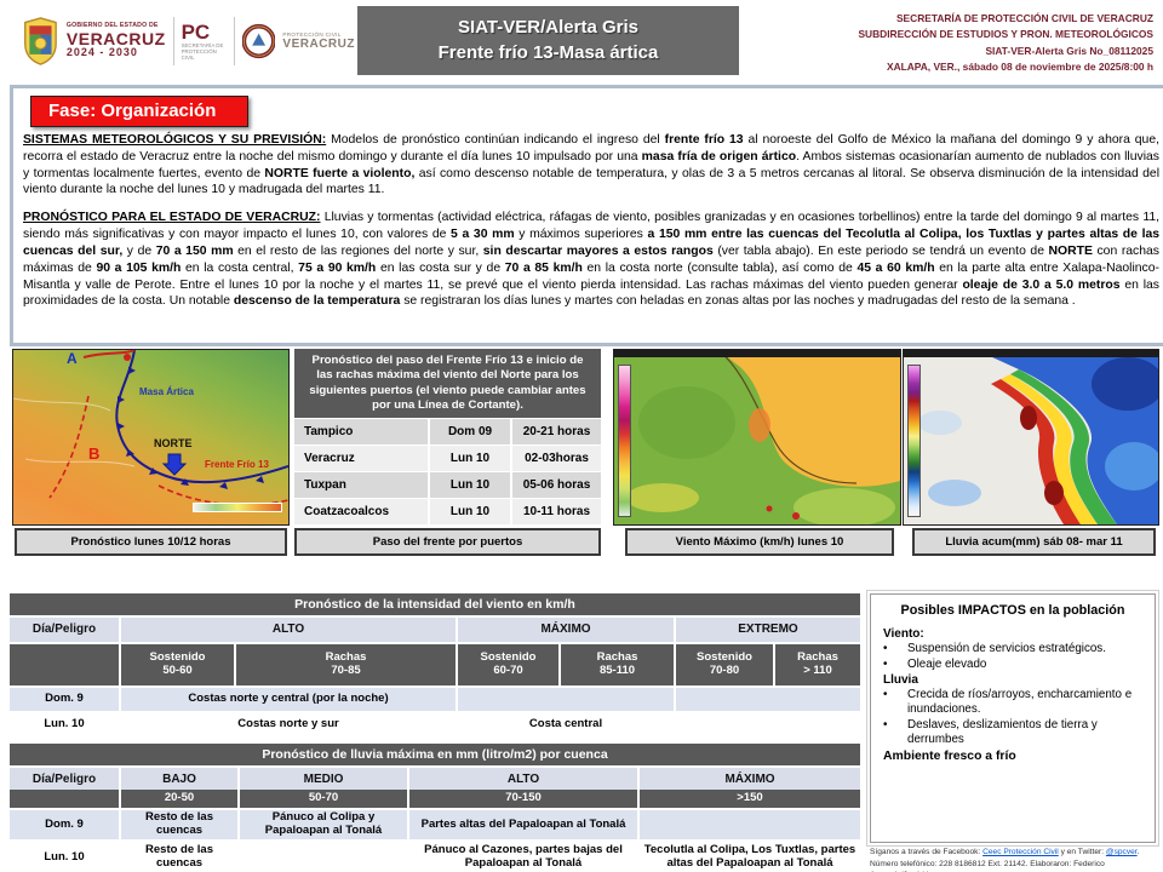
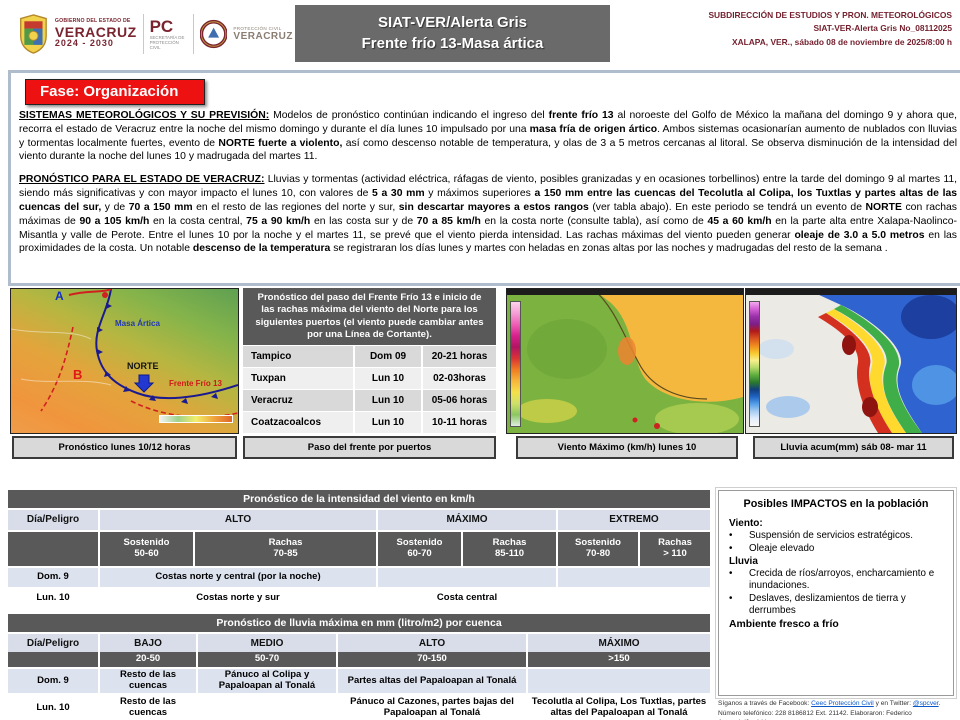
  VERACRUZ
  2024 - 2030
  PC
  VERACRUZ
  SIAT-VER/Alerta Gris
  Frente frío 13-Masa ártica
- SECRETARÍA DE PROTECCIÓN CIVIL DE VERACRUZ
  SUBDIRECCIÓN DE ESTUDIOS Y PRON. METEOROLÓGICOS
  SIAT-VER-Alerta Gris No_08112025
  XALAPA, VER., sábado 08 de noviembre de 2025/8:00 h
  Fase: Organización
  SISTEMAS METEOROLÓGICOS Y SU PREVISIÓN: Modelos de pronóstico continúan indicando el ingreso del frente frío 13 al noroeste del Golfo de México la mañana del domingo 9 y ahora que, recorra el estado de Veracruz entre la noche del mismo domingo y durante el día lunes 10 impulsado por una masa fría de origen ártico. Ambos sistemas ocasionarían aumento de nublados con lluvias y tormentas localmente fuertes, evento de NORTE fuerte a violento, así como descenso notable de temperatura, y olas de 3 a 5 metros cercanas al litoral. Se observa disminución de la intensidad del viento durante la noche del lunes 10 y madrugada del martes 11.
  PRONÓSTICO PARA EL ESTADO DE VERACRUZ: Lluvias y tormentas (actividad eléctrica, ráfagas de viento, posibles granizadas y en ocasiones torbellinos) entre la tarde del domingo 9 al martes 11, siendo más significativas y con mayor impacto el lunes 10, con valores de 5 a 30 mm y máximos superiores a 150 mm entre las cuencas del Tecolutla al Colipa, los Tuxtlas y partes altas de las cuencas del sur, y de 70 a 150 mm en el resto de las regiones del norte y sur, sin descartar mayores a estos rangos (ver tabla abajo). En este periodo se tendrá un evento de NORTE con rachas máximas de 90 a 105 km/h en la costa central, 75 a 90 km/h en las costa sur y de 70 a 85 km/h en la costa norte (consulte tabla), así como de 45 a 60 km/h en la parte alta entre Xalapa-Naolinco-Misantla y valle de Perote. Entre el lunes 10 por la noche y el martes 11, se prevé que el viento pierda intensidad. Las rachas máximas del viento pueden generar oleaje de 3.0 a 5.0 metros en las proximidades de la costa. Un notable descenso de la temperatura se registraran los días lunes y martes con heladas en zonas altas por las noches y madrugadas del resto de la semana .
  A
  B
  Masa Ártica
  NORTE
  Frente Frío 13
  Pronóstico del paso del Frente Frío 13 e inicio de las rachas máxima del viento del Norte para los siguientes puertos (el viento puede cambiar antes por una Línea de Cortante).
  Tampico
  Dom 09
  20-21 horas
- Veracruz
+ Tuxpan
  Lun 10
  02-03horas
- Tuxpan
+ Veracruz
  Lun 10
  05-06 horas
  Coatzacoalcos
  Lun 10
  10-11 horas
  Pronóstico lunes 10/12 horas
  Paso del frente por puertos
  Viento Máximo (km/h) lunes 10
  Lluvia acum(mm) sáb 08- mar 11
  Pronóstico de la intensidad del viento en km/h
  Día/Peligro
  ALTO
  MÁXIMO
  EXTREMO
  Sostenido
  50-60
  Rachas
  70-85
  Sostenido
  60-70
  Rachas
  85-110
  Sostenido
  70-80
  Rachas
  > 110
  Dom. 9
  Costas norte y central (por la noche)
  Lun. 10
  Costas norte y sur
  Costa central
  Pronóstico de lluvia máxima en mm (litro/m2) por cuenca
  Día/Peligro
  BAJO
  MEDIO
  ALTO
  MÁXIMO
  20-50
  50-70
  70-150
  >150
  Dom. 9
  Resto de las cuencas
  Pánuco al Colipa y Papaloapan al Tonalá
  Partes altas del Papaloapan al Tonalá
  Lun. 10
  Resto de las cuencas
  Pánuco al Cazones, partes bajas del Papaloapan al Tonalá
  Tecolutla al Colipa, Los Tuxtlas, partes altas del Papaloapan al Tonalá
  Posibles IMPACTOS en la población
  Viento:
  Suspensión de servicios estratégicos.
  Oleaje elevado
  Lluvia
  Crecida de ríos/arroyos, encharcamiento e inundaciones.
  Deslaves, deslizamientos de tierra y derrumbes
  Ambiente fresco a frío
